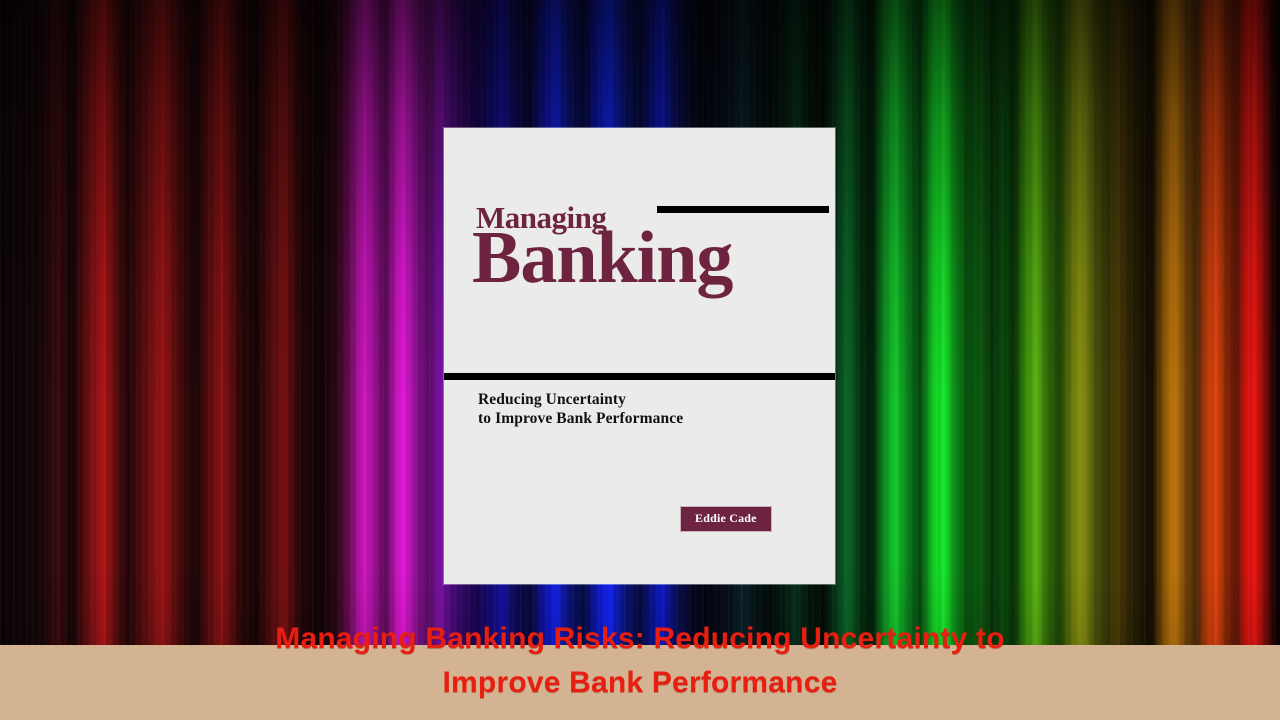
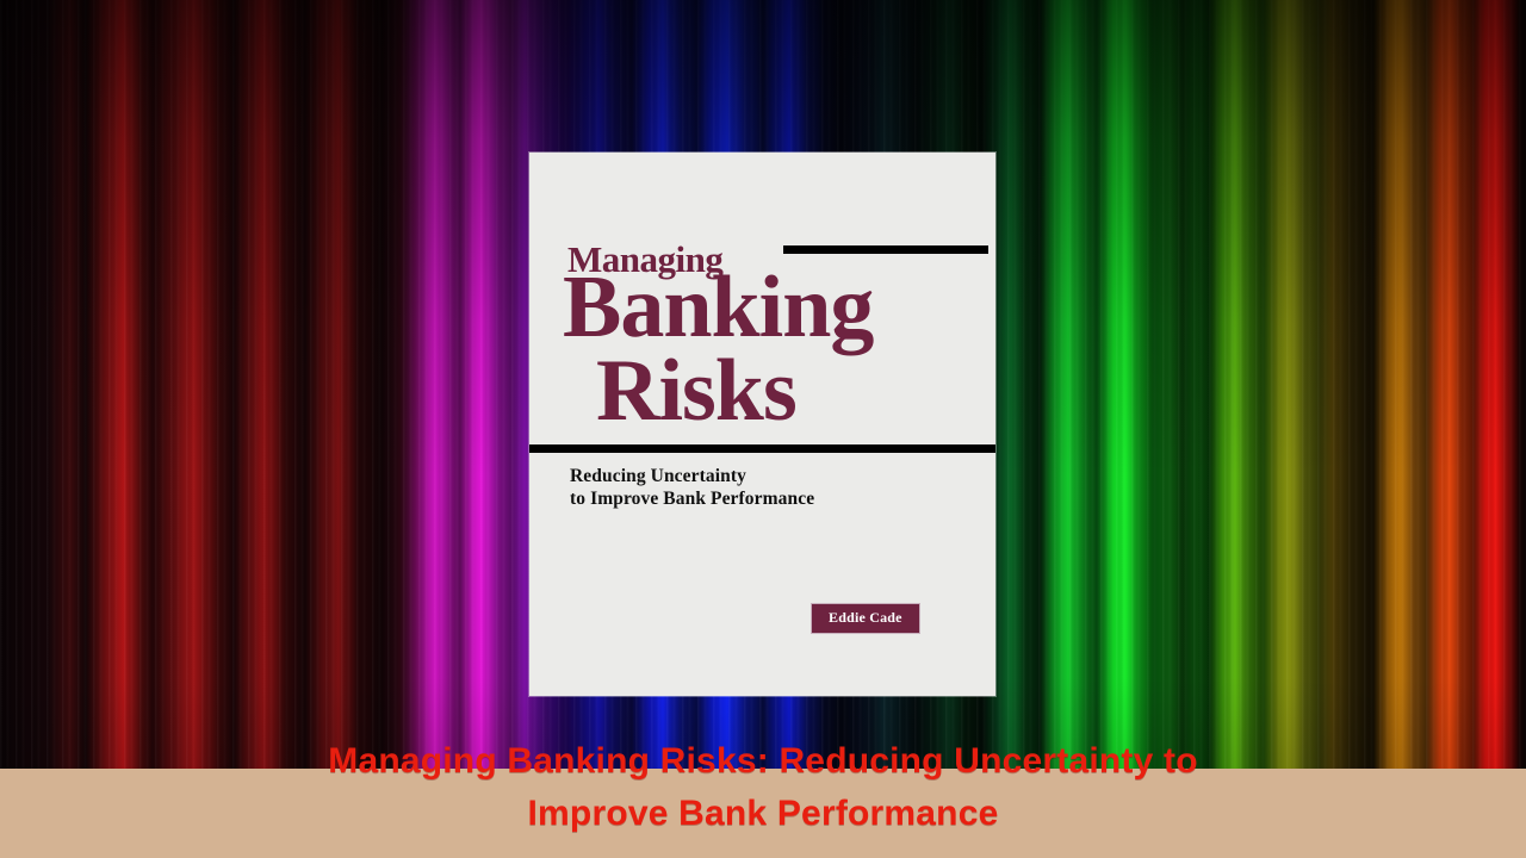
  Managing
  Banking
+ Risks
  Reducing Uncertainty
  to Improve Bank Performance
  Eddie Cade
  Managing Banking Risks: Reducing Uncertainty to
  Improve Bank Performance
